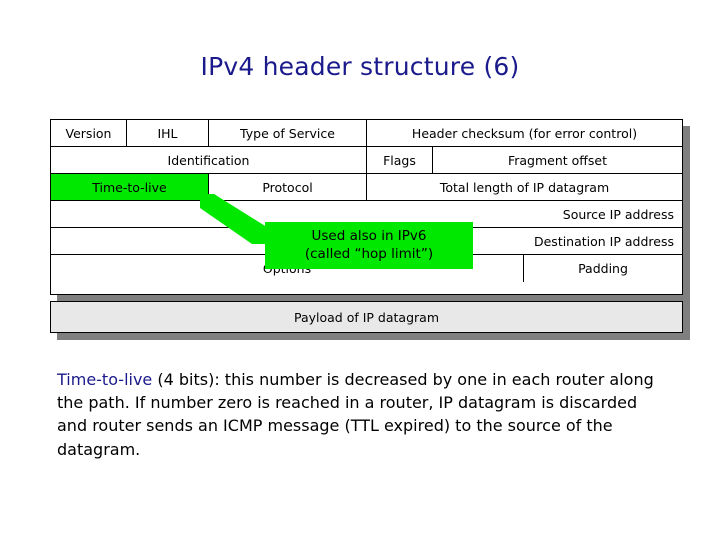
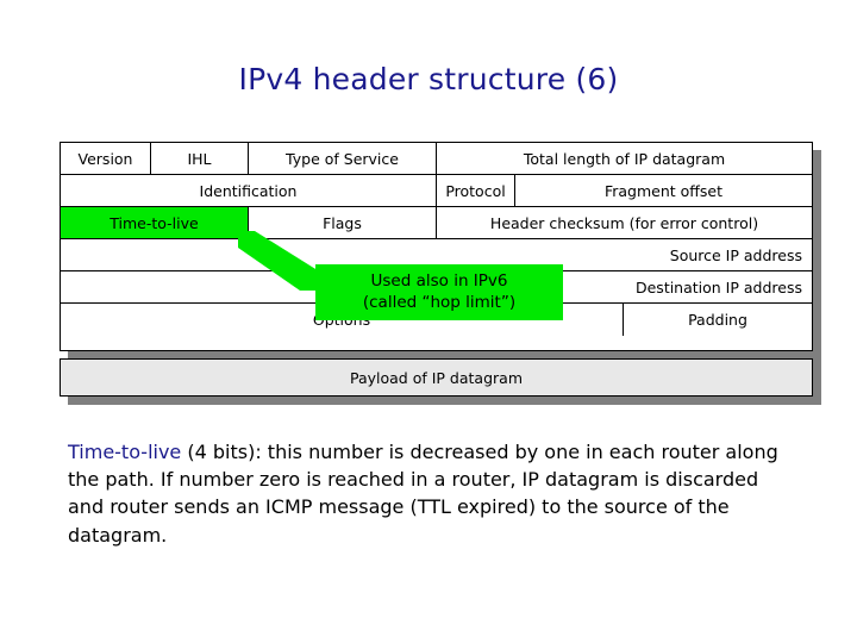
  IPv4 header structure (6)
  Version
  IHL
  Type of Service
- Header checksum (for error control)
+ Total length of IP datagram
  Identification
- Flags
+ Protocol
  Fragment offset
  Time-to-live
- Protocol
+ Flags
- Total length of IP datagram
+ Header checksum (for error control)
  Source IP address
  Destination IP address
  Padding
  Payload of IP datagram
  Used also in IPv6
  (called “hop limit”)
  Time-to-live (4 bits): this number is decreased by one in each router along the path. If number zero is reached in a router, IP datagram is discarded and router sends an ICMP message (TTL expired) to the source of the datagram.
